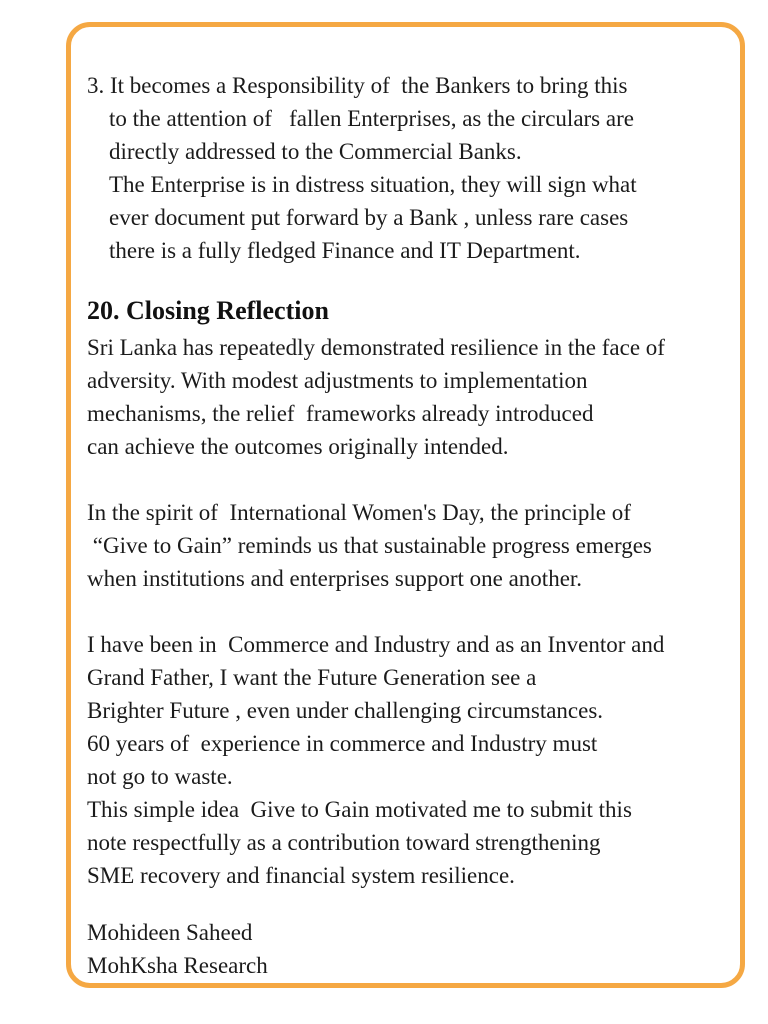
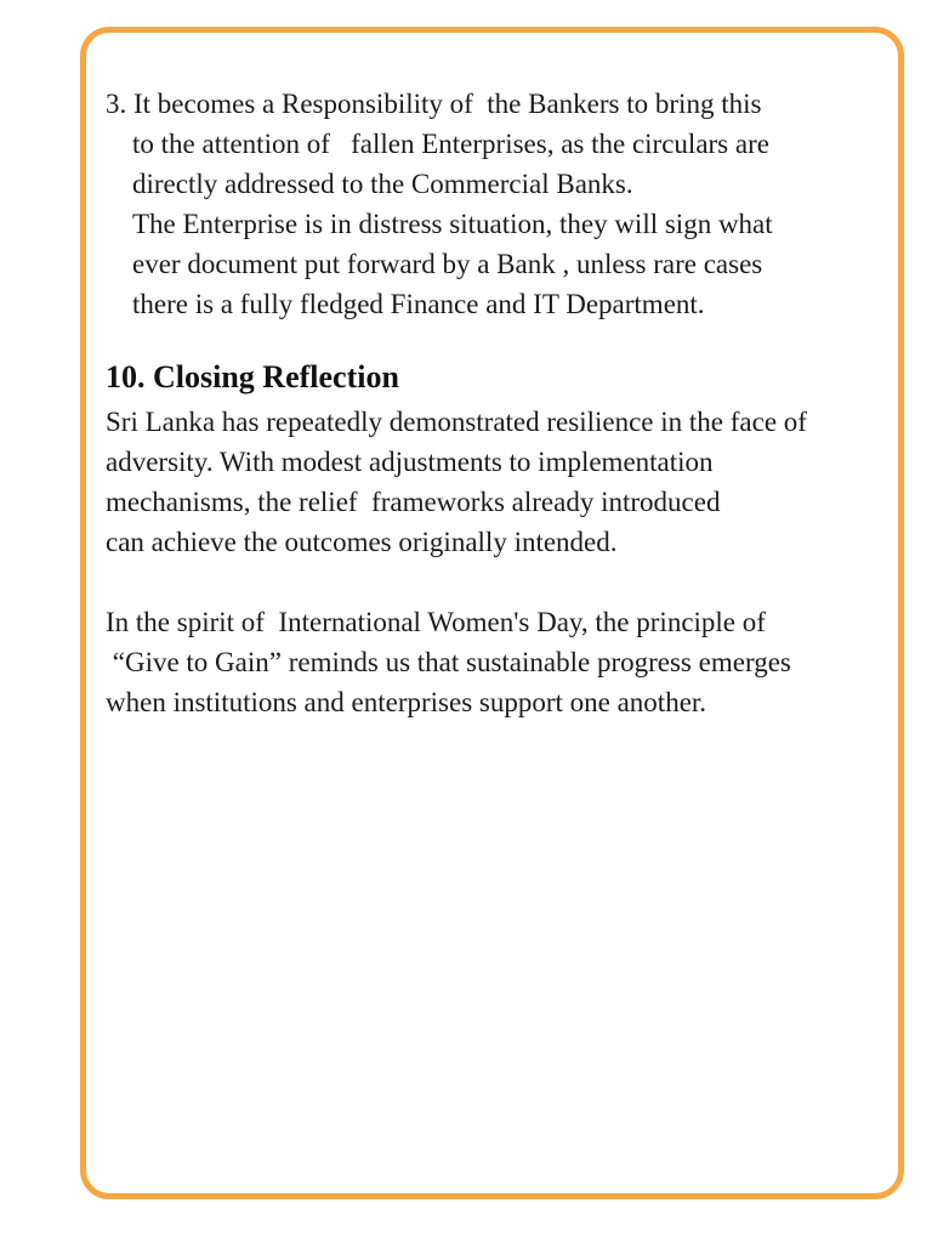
  3. It becomes a Responsibility of the Bankers to bring this
  to the attention of fallen Enterprises, as the circulars are
  directly addressed to the Commercial Banks.
  The Enterprise is in distress situation, they will sign what
  ever document put forward by a Bank , unless rare cases
  there is a fully fledged Finance and IT Department.
- 20. Closing Reflection
+ 10. Closing Reflection
  Sri Lanka has repeatedly demonstrated resilience in the face of
  adversity. With modest adjustments to implementation
  mechanisms, the relief frameworks already introduced
  can achieve the outcomes originally intended.
  In the spirit of International Women's Day, the principle of
  “Give to Gain” reminds us that sustainable progress emerges
  when institutions and enterprises support one another.
- I have been in Commerce and Industry and as an Inventor and
- Grand Father, I want the Future Generation see a
- Brighter Future , even under challenging circumstances.
- 60 years of experience in commerce and Industry must
- not go to waste.
- This simple idea Give to Gain motivated me to submit this
- note respectfully as a contribution toward strengthening
- SME recovery and financial system resilience.
- Mohideen Saheed
- MohKsha Research
